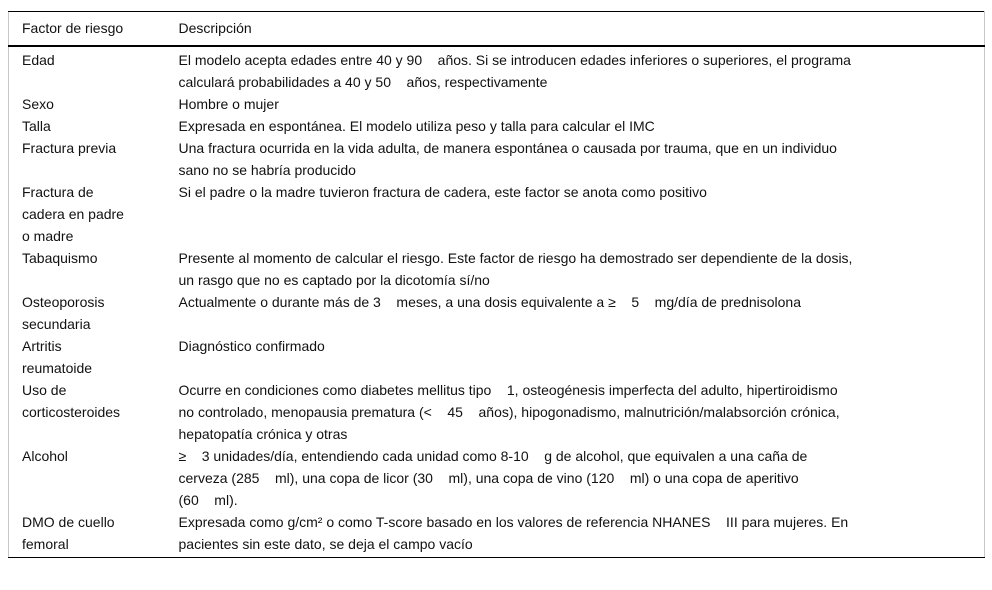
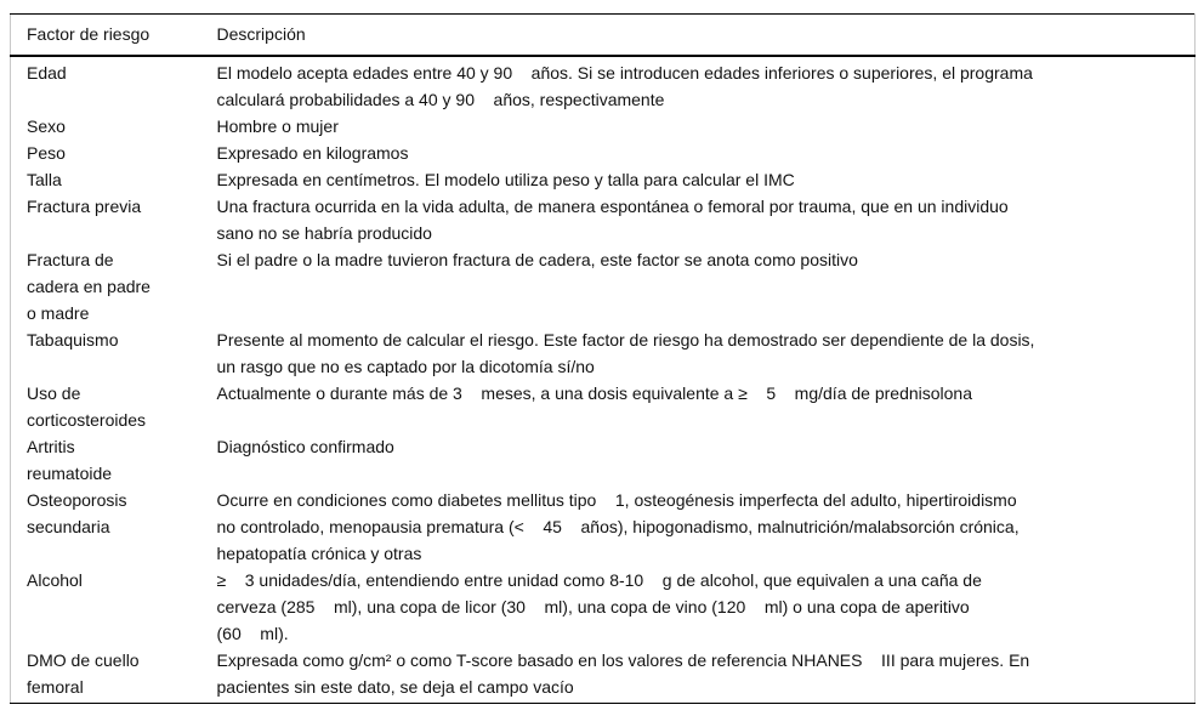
  Factor de riesgo	Descripción
- Edad	El modelo acepta edades entre 40 y 90 años. Si se introducen edades inferiores o superiores, el programa calculará probabilidades a 40 y 50 años, respectivamente
+ Edad	El modelo acepta edades entre 40 y 90 años. Si se introducen edades inferiores o superiores, el programa calculará probabilidades a 40 y 90 años, respectivamente
  Sexo	Hombre o mujer
+ Peso	Expresado en kilogramos
- Talla	Expresada en espontánea. El modelo utiliza peso y talla para calcular el IMC
+ Talla	Expresada en centímetros. El modelo utiliza peso y talla para calcular el IMC
- Fractura previa	Una fractura ocurrida en la vida adulta, de manera espontánea o causada por trauma, que en un individuo sano no se habría producido
+ Fractura previa	Una fractura ocurrida en la vida adulta, de manera espontánea o femoral por trauma, que en un individuo sano no se habría producido
  Fractura de cadera en padre o madre	Si el padre o la madre tuvieron fractura de cadera, este factor se anota como positivo
  Tabaquismo	Presente al momento de calcular el riesgo. Este factor de riesgo ha demostrado ser dependiente de la dosis, un rasgo que no es captado por la dicotomía sí/no
- Osteoporosis secundaria	Actualmente o durante más de 3 meses, a una dosis equivalente a ≥ 5 mg/día de prednisolona
+ Uso de corticosteroides	Actualmente o durante más de 3 meses, a una dosis equivalente a ≥ 5 mg/día de prednisolona
  Artritis reumatoide	Diagnóstico confirmado
- Uso de corticosteroides	Ocurre en condiciones como diabetes mellitus tipo 1, osteogénesis imperfecta del adulto, hipertiroidismo no controlado, menopausia prematura (< 45 años), hipogonadismo, malnutrición/malabsorción crónica, hepatopatía crónica y otras
+ Osteoporosis secundaria	Ocurre en condiciones como diabetes mellitus tipo 1, osteogénesis imperfecta del adulto, hipertiroidismo no controlado, menopausia prematura (< 45 años), hipogonadismo, malnutrición/malabsorción crónica, hepatopatía crónica y otras
- Alcohol	≥ 3 unidades/día, entendiendo cada unidad como 8-10 g de alcohol, que equivalen a una caña de cerveza (285 ml), una copa de licor (30 ml), una copa de vino (120 ml) o una copa de aperitivo (60 ml).
+ Alcohol	≥ 3 unidades/día, entendiendo entre unidad como 8-10 g de alcohol, que equivalen a una caña de cerveza (285 ml), una copa de licor (30 ml), una copa de vino (120 ml) o una copa de aperitivo (60 ml).
  DMO de cuello femoral	Expresada como g/cm² o como T-score basado en los valores de referencia NHANES III para mujeres. En pacientes sin este dato, se deja el campo vacío
